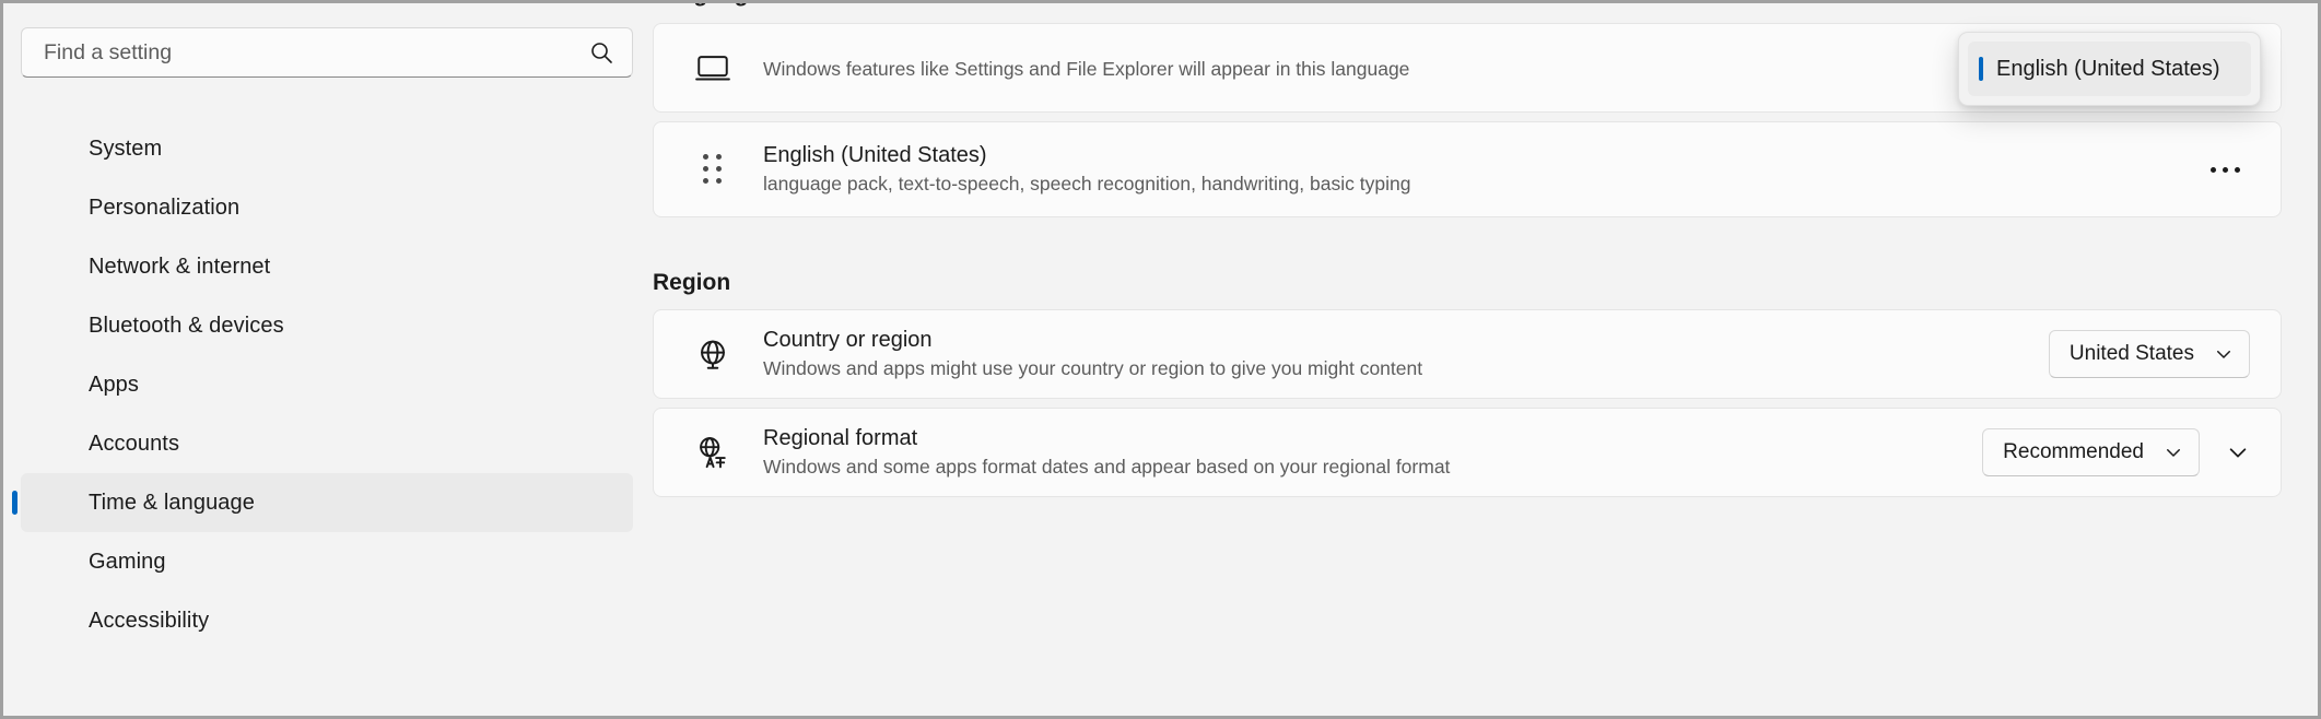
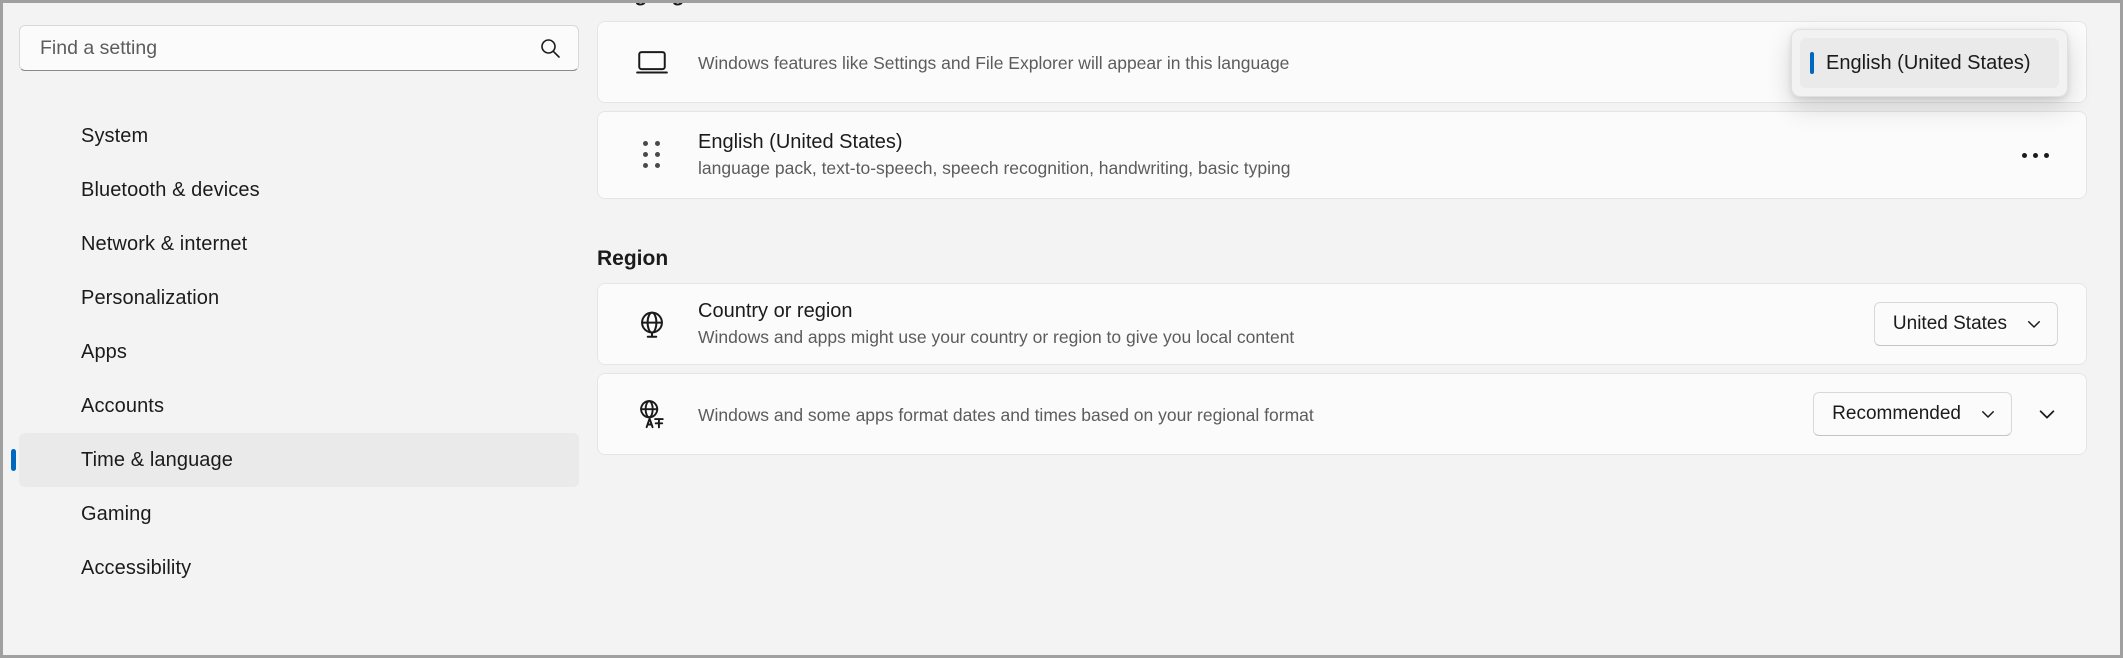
  Find a setting
  System
- Personalization
+ Bluetooth & devices
  Network & internet
- Bluetooth & devices
+ Personalization
  Apps
  Accounts
  Time & language
  Gaming
  Accessibility
  Windows features like Settings and File Explorer will appear in this language
  English (United States)
  language pack, text-to-speech, speech recognition, handwriting, basic typing
  Region
  Country or region
- Windows and apps might use your country or region to give you might content
+ Windows and apps might use your country or region to give you local content
  United States
- Regional format
- Windows and some apps format dates and appear based on your regional format
+ Windows and some apps format dates and times based on your regional format
  Recommended
  English (United States)
